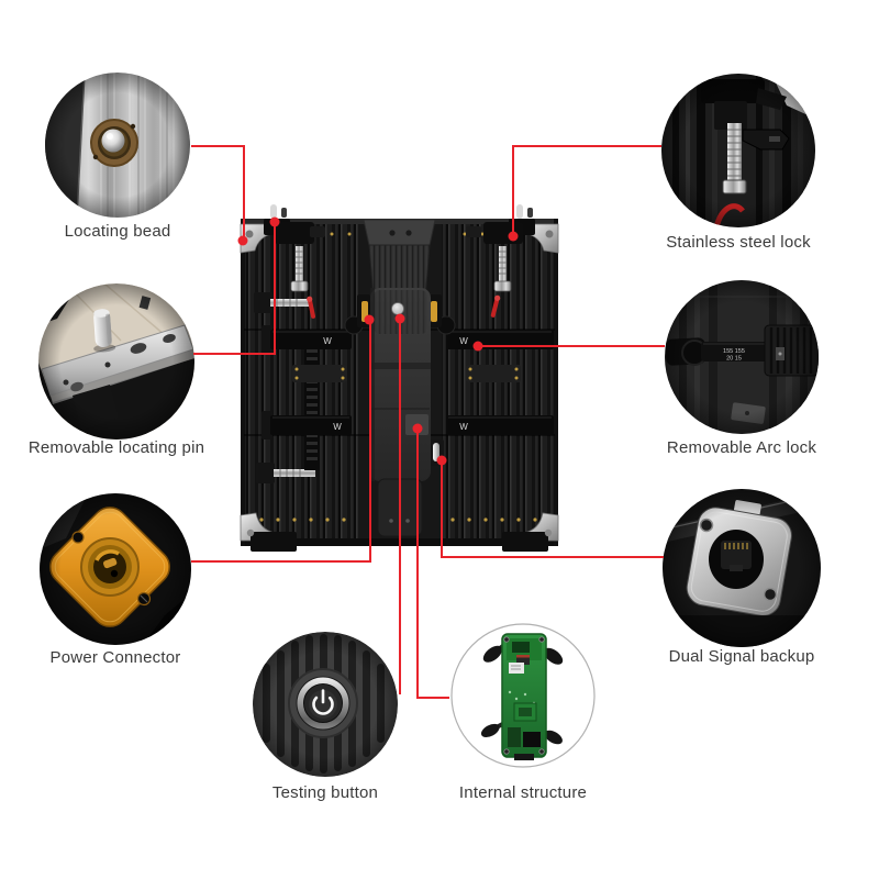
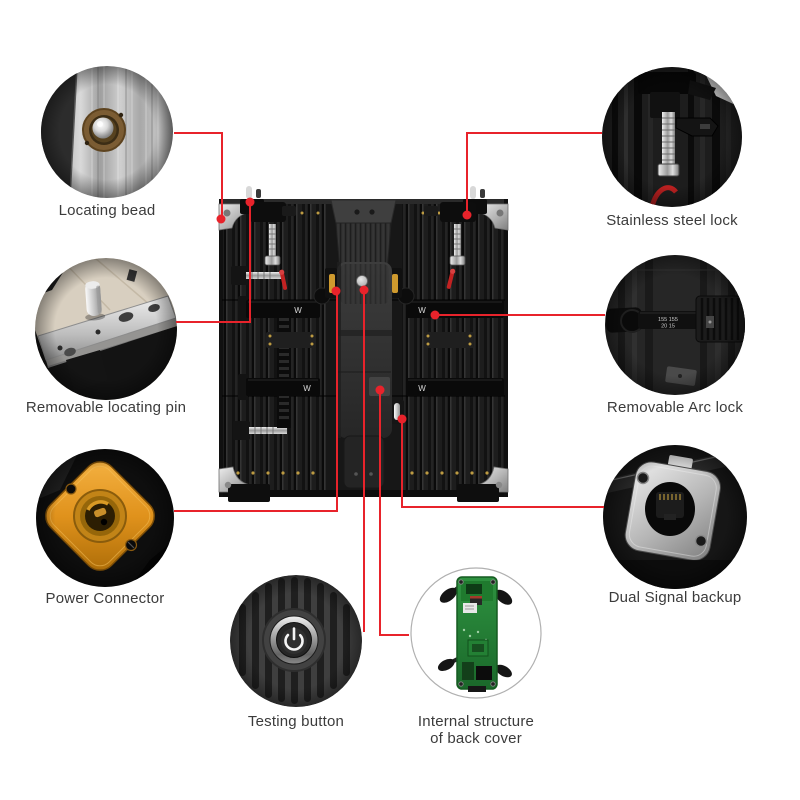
  W
  W
  W
  W
  Locating bead
  Stainless steel lock
  Removable locating pin
  Removable Arc lock
  Power Connector
  Dual Signal backup
  Testing button
  Internal structure
+ of back cover
